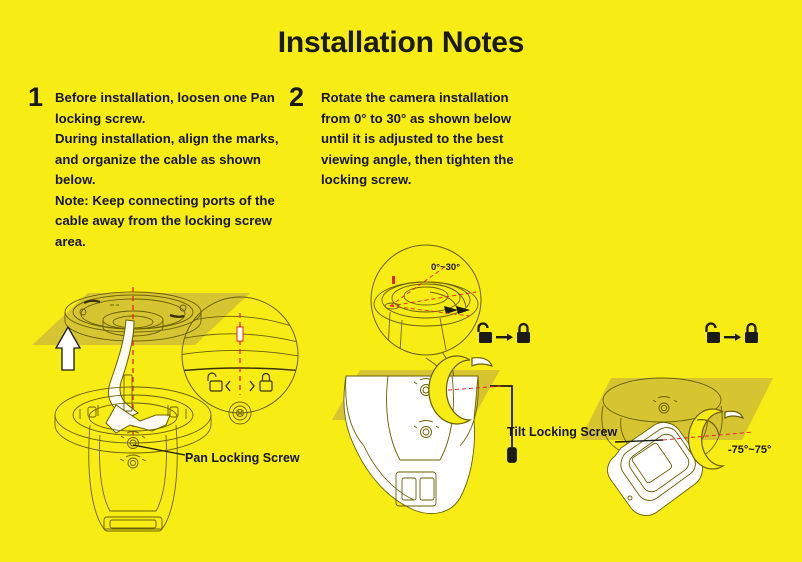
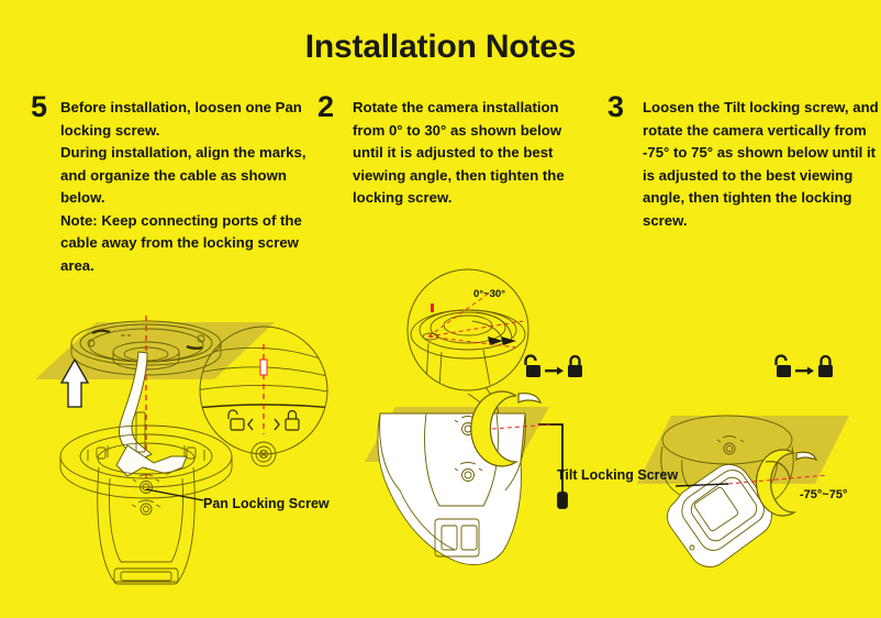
  Installation Notes
- 1
+ 5
  Before installation, loosen one Pan locking screw.
  During installation, align the marks, and organize the cable as shown below.
  Note: Keep connecting ports of the cable away from the locking screw area.
  2
  Rotate the camera installation from 0° to 30° as shown below until it is adjusted to the best viewing angle, then tighten the locking screw.
+ 3
+ Loosen the Tilt locking screw, and rotate the camera vertically from -75° to 75° as shown below until it is adjusted to the best viewing angle, then tighten the locking screw.
  Pan Locking Screw
  0°~30°
  Tilt Locking Screw
  -75°~75°
